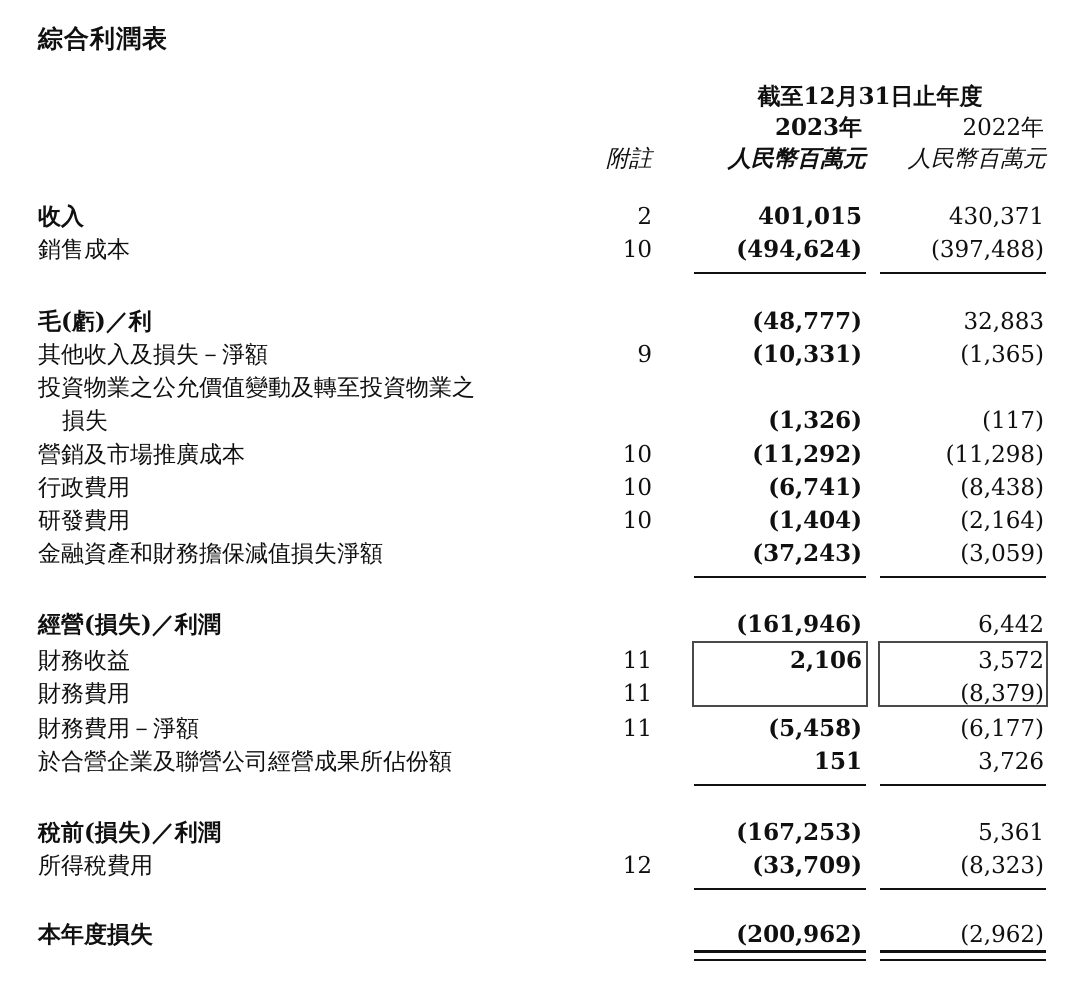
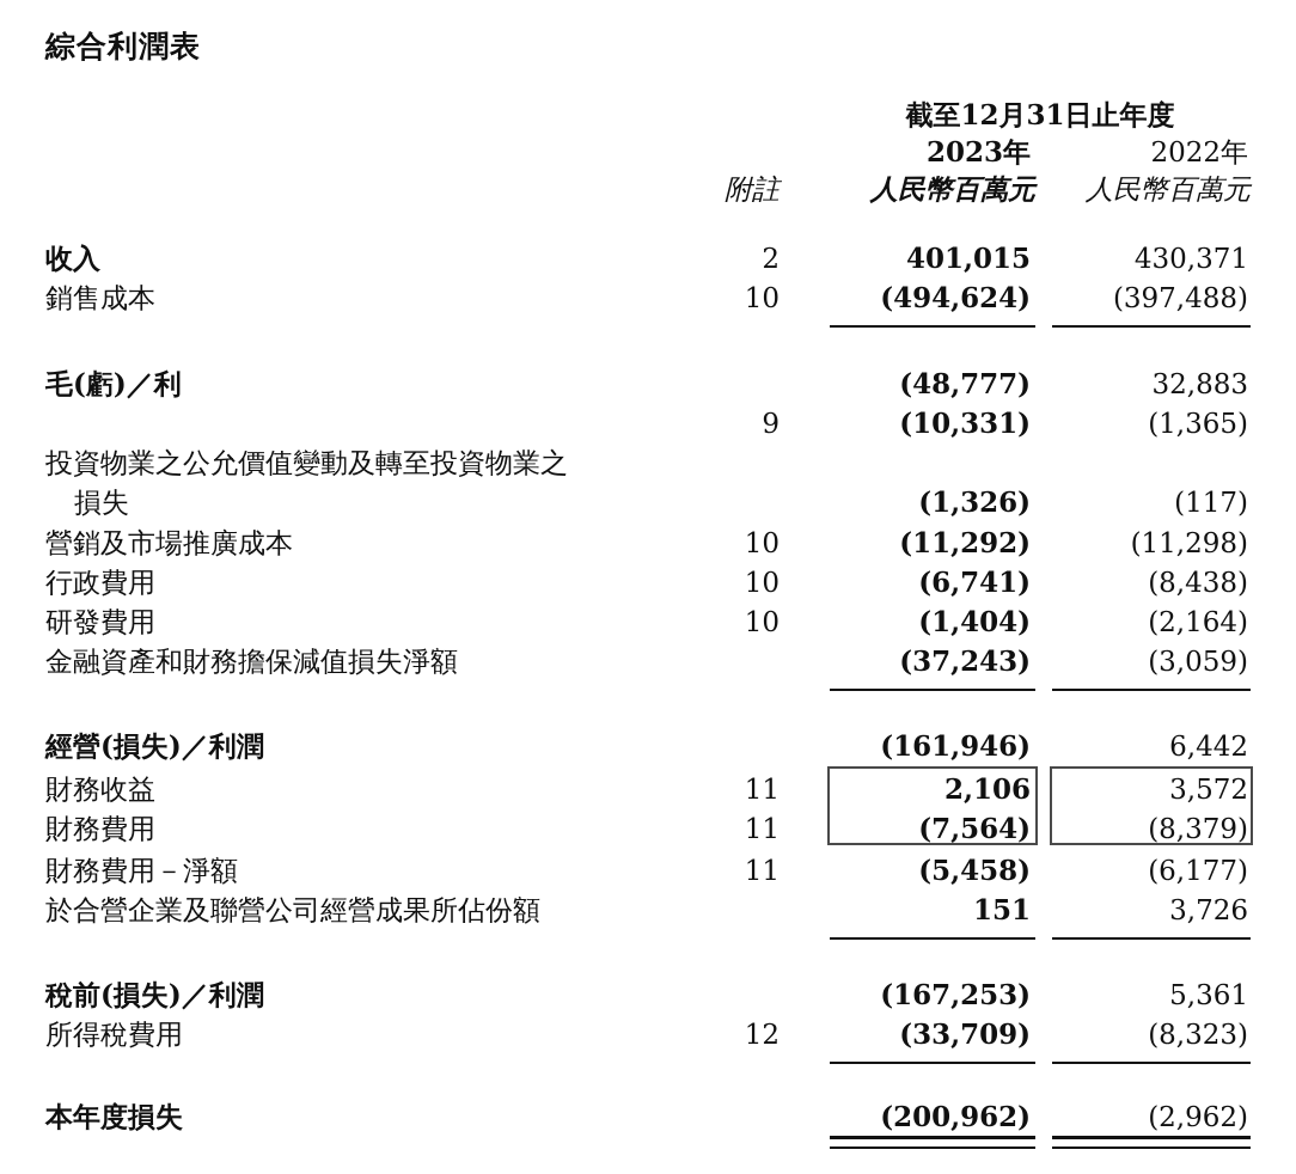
  綜合利潤表
  截至12月31日止年度
  2023年
  2022年
  附註
  人民幣百萬元
  人民幣百萬元
  收入
  2
  401,015
  430,371
  銷售成本
  10
  (494,624)
  (397,488)
  毛(虧)／利
  (48,777)
  32,883
- 其他收入及損失－淨額
  9
  (10,331)
  (1,365)
  投資物業之公允價值變動及轉至投資物業之
  損失
  (1,326)
  (117)
  營銷及市場推廣成本
  10
  (11,292)
  (11,298)
  行政費用
  10
  (6,741)
  (8,438)
  研發費用
  10
  (1,404)
  (2,164)
  金融資產和財務擔保減值損失淨額
  (37,243)
  (3,059)
  經營(損失)／利潤
  (161,946)
  6,442
  財務收益
  11
  2,106
  3,572
  財務費用
  11
+ (7,564)
  (8,379)
  財務費用－淨額
  11
  (5,458)
  (6,177)
  於合營企業及聯營公司經營成果所佔份額
  151
  3,726
  稅前(損失)／利潤
  (167,253)
  5,361
  所得稅費用
  12
  (33,709)
  (8,323)
  本年度損失
  (200,962)
  (2,962)
